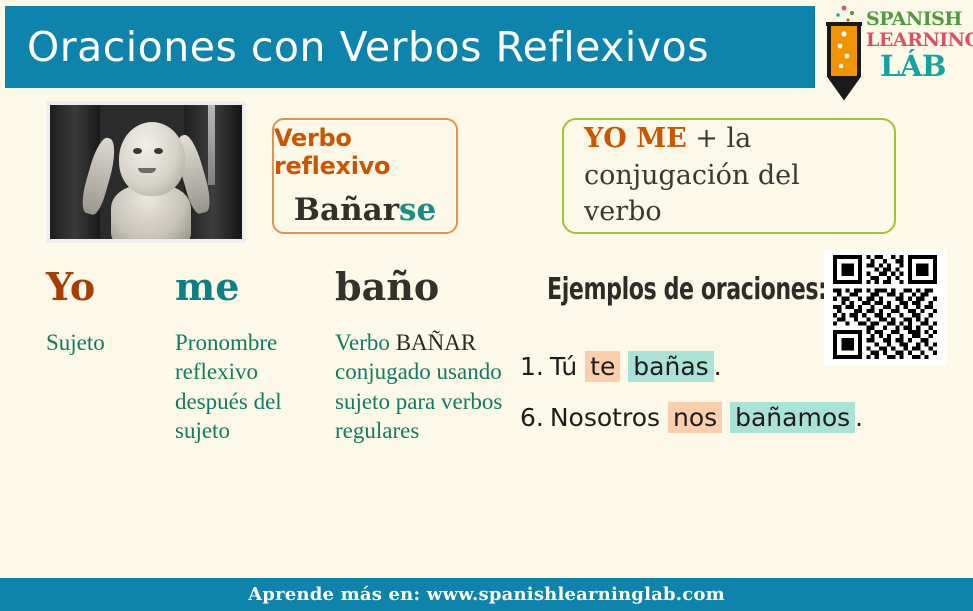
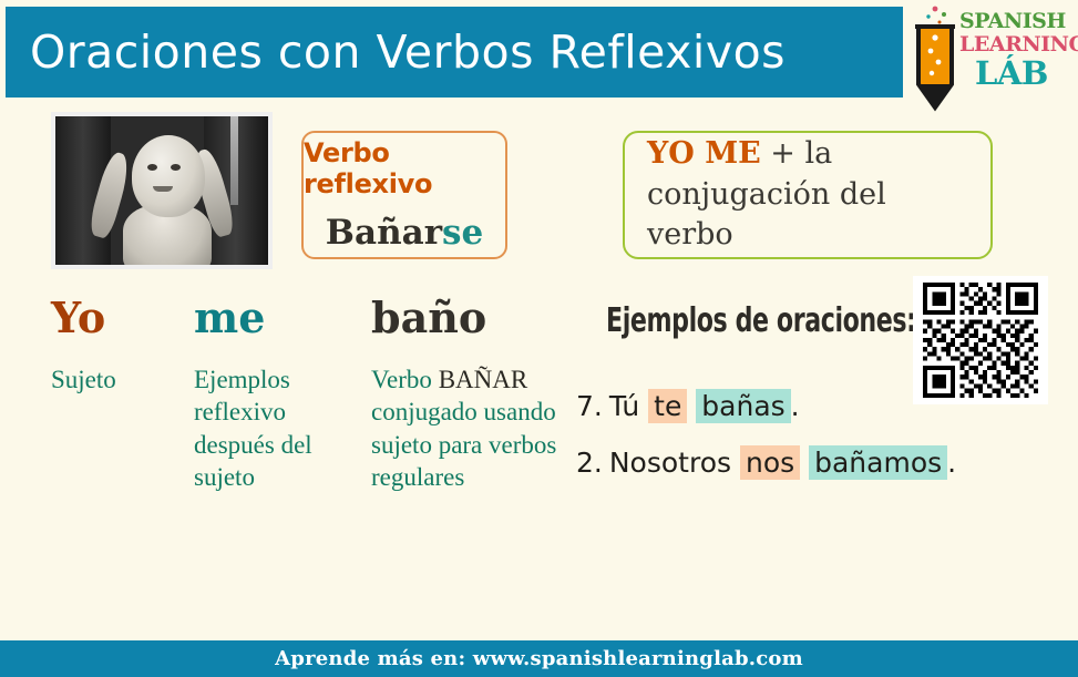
  Oraciones con Verbos Reflexivos
  SPANISH
  LEARNING
  LÁB
  Verbo reflexivo
  Bañarse
  YO ME + la
  conjugación del verbo
  Yo
  me
  baño
  Sujeto
- Pronombre reflexivo después del sujeto
+ Ejemplos reflexivo después del sujeto
  Verbo BAÑAR conjugado usando sujeto para verbos regulares
  Ejemplos de oraciones:
- 1. Tú te bañas .
+ 7. Tú te bañas .
- 6. Nosotros nos bañamos .
+ 2. Nosotros nos bañamos .
  Aprende más en: www.spanishlearninglab.com
